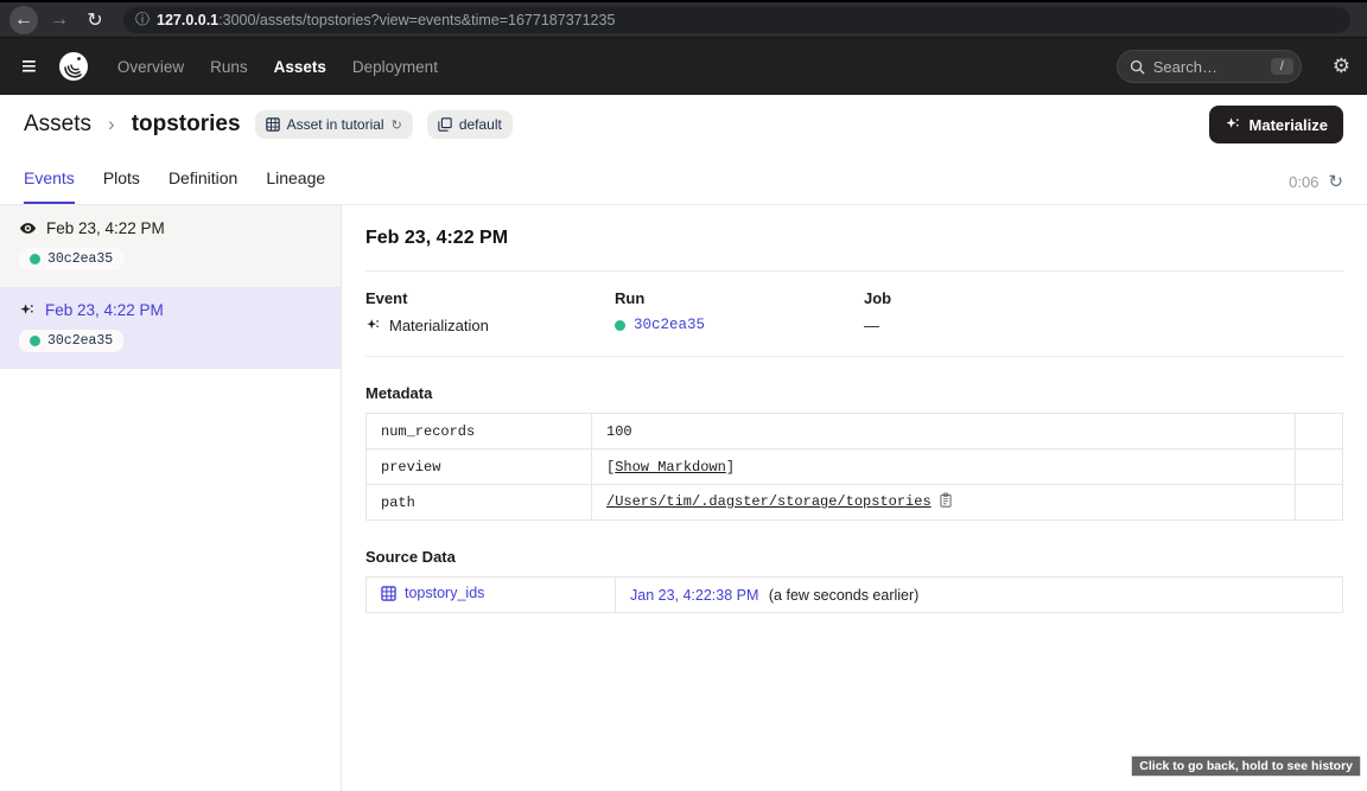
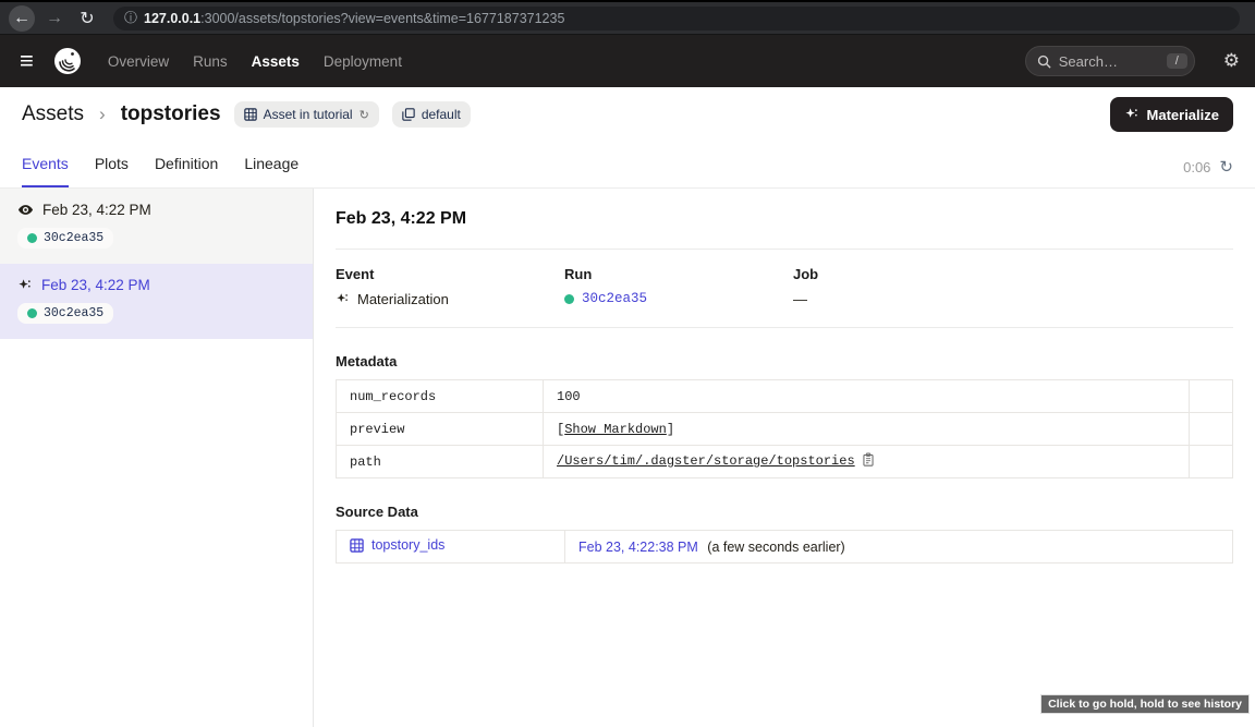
  ←
  →
  ↻
  ⓘ
  127.0.0.1:3000/assets/topstories?view=events&time=1677187371235
  ≡
  Overview
  Runs
  Assets
  Deployment
  Search…
  /
  ⚙
  Assets
  ›
  topstories
  Asset in tutorial
  ↻
  default
  Materialize
  Events
  Plots
  Definition
  Lineage
  0:06
  ↻
  Feb 23, 4:22 PM
  30c2ea35
  Feb 23, 4:22 PM
  30c2ea35
  Feb 23, 4:22 PM
  Event
  Materialization
  Run
  30c2ea35
  Job
  —
  Metadata
  num_records	100
  preview	[Show Markdown]
  path	/Users/tim/.dagster/storage/topstories
  Source Data
- topstory_ids	Jan 23, 4:22:38 PM (a few seconds earlier)
+ topstory_ids	Feb 23, 4:22:38 PM (a few seconds earlier)
- Click to go back, hold to see history
+ Click to go hold, hold to see history
